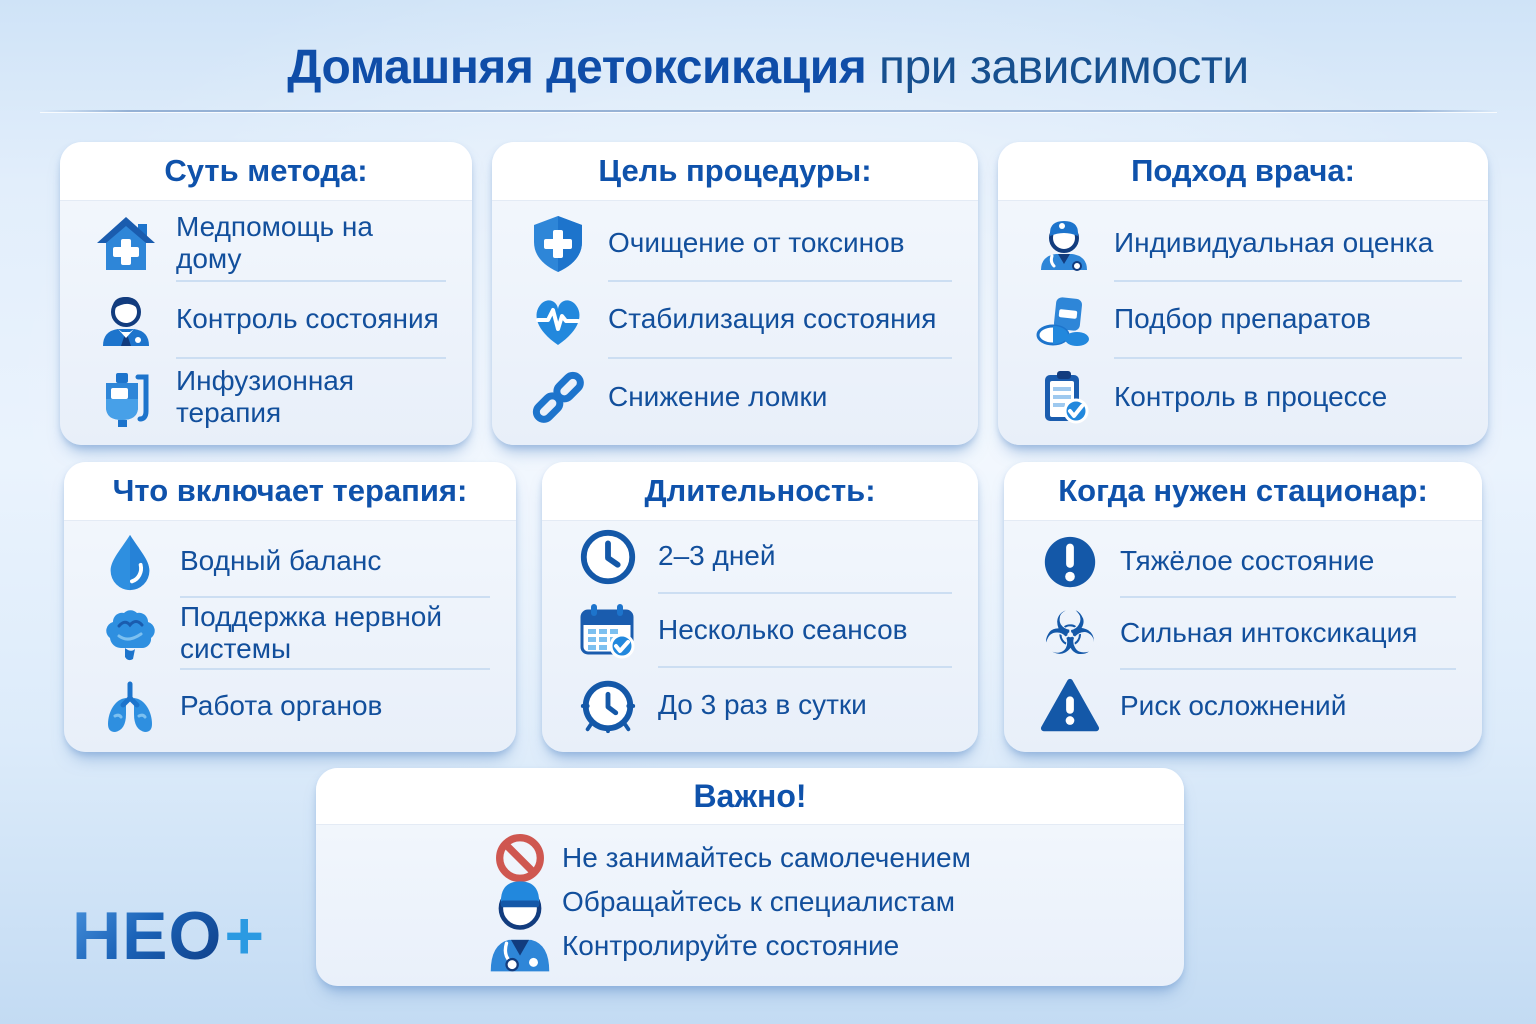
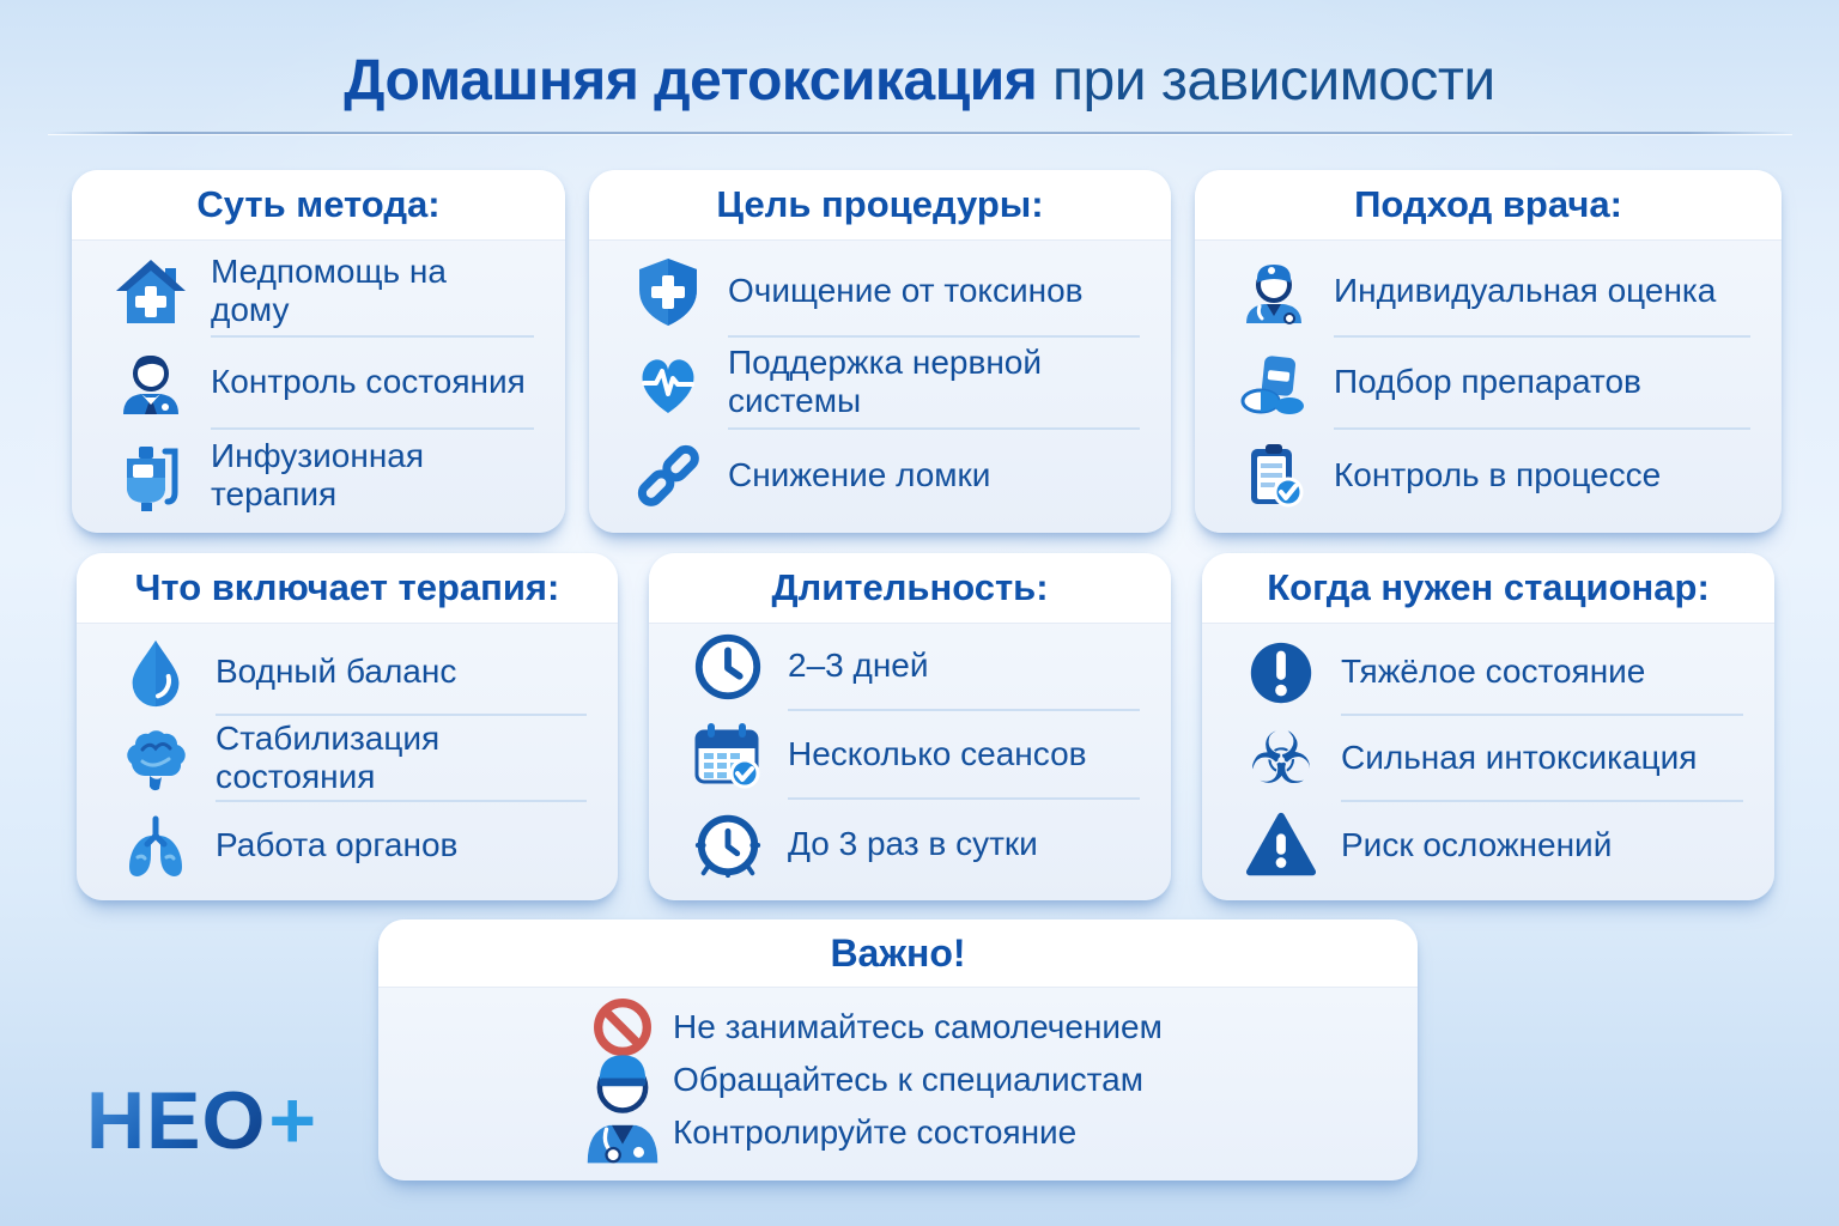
  Домашняя детоксикация при зависимости
  Суть метода:
  Медпомощь на дому
  Контроль состояния
  Инфузионная терапия
  Цель процедуры:
  Очищение от токсинов
- Стабилизация состояния
+ Поддержка нервной системы
  Снижение ломки
  Подход врача:
  Индивидуальная оценка
  Подбор препаратов
  Контроль в процессе
  Что включает терапия:
  Водный баланс
- Поддержка нервной системы
+ Стабилизация состояния
  Работа органов
  Длительность:
  2–3 дней
  Несколько сеансов
  До 3 раз в сутки
  Когда нужен стационар:
  Тяжёлое состояние
  ☣
  Сильная интоксикация
  Риск осложнений
  Важно!
  Не занимайтесь самолечением
  Обращайтесь к специалистам
  Контролируйте состояние
  НЕО+
